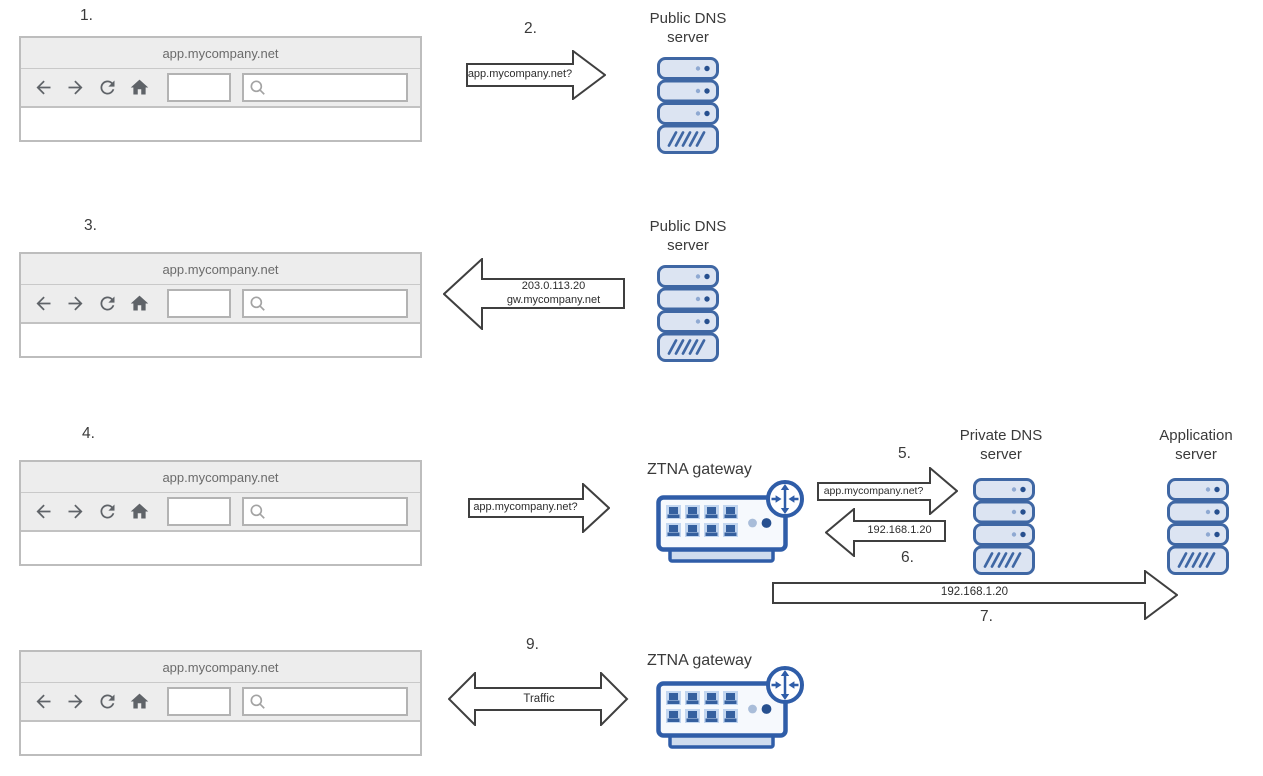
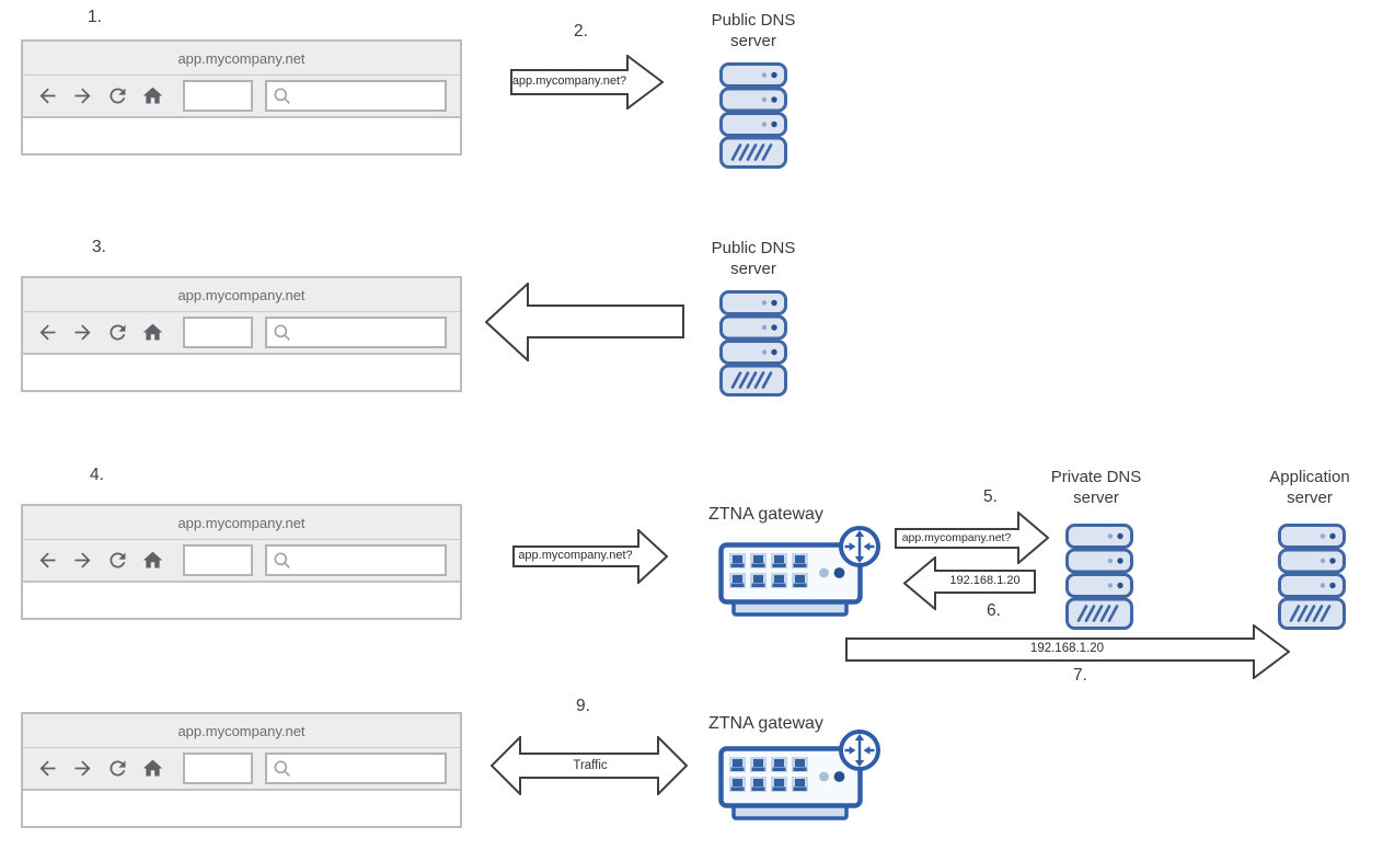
  1.
  2.
  3.
  4.
  5.
  6.
  7.
  9.
  app.mycompany.net
  app.mycompany.net
  app.mycompany.net
  app.mycompany.net
  Public DNS
  server
  Public DNS
  server
  ZTNA gateway
  Private DNS
  server
  Application
  server
  ZTNA gateway
  app.mycompany.net?
- 203.0.113.20
- gw.mycompany.net
  app.mycompany.net?
  app.mycompany.net?
  192.168.1.20
  192.168.1.20
  Traffic
